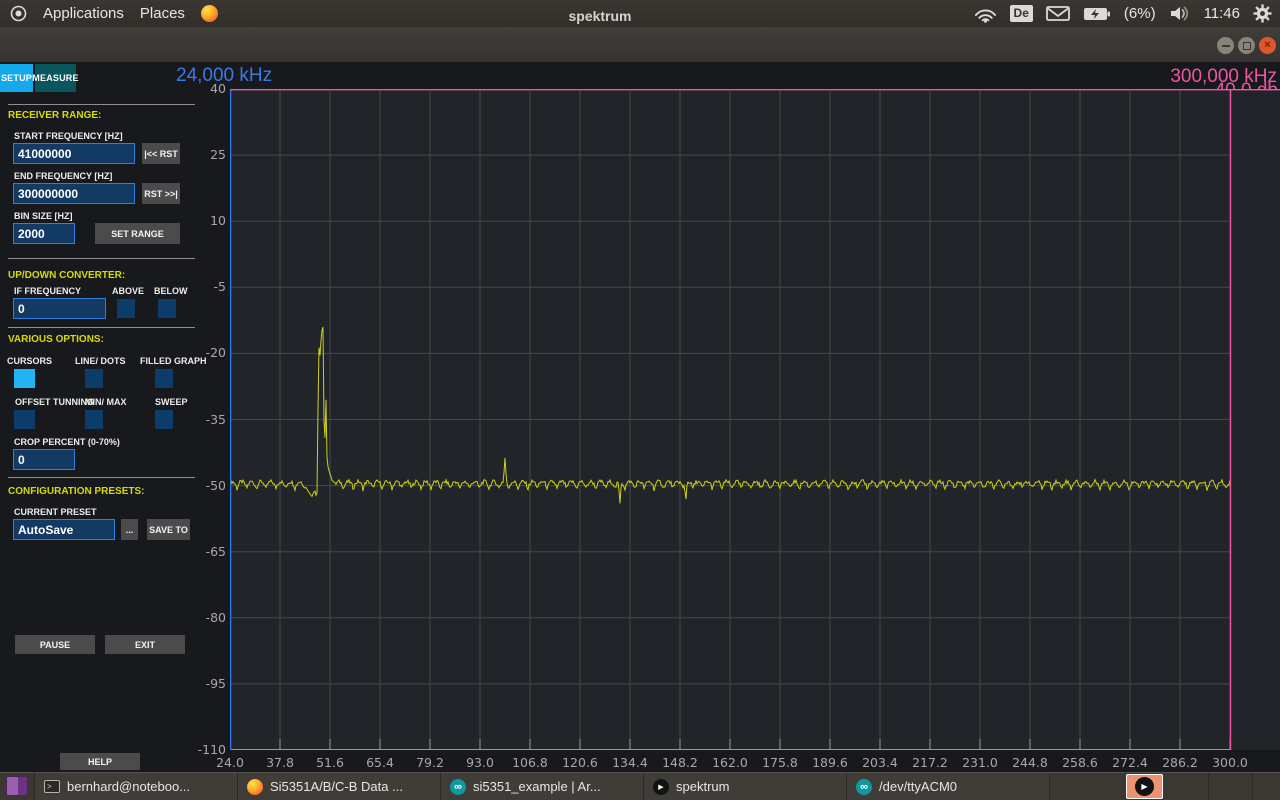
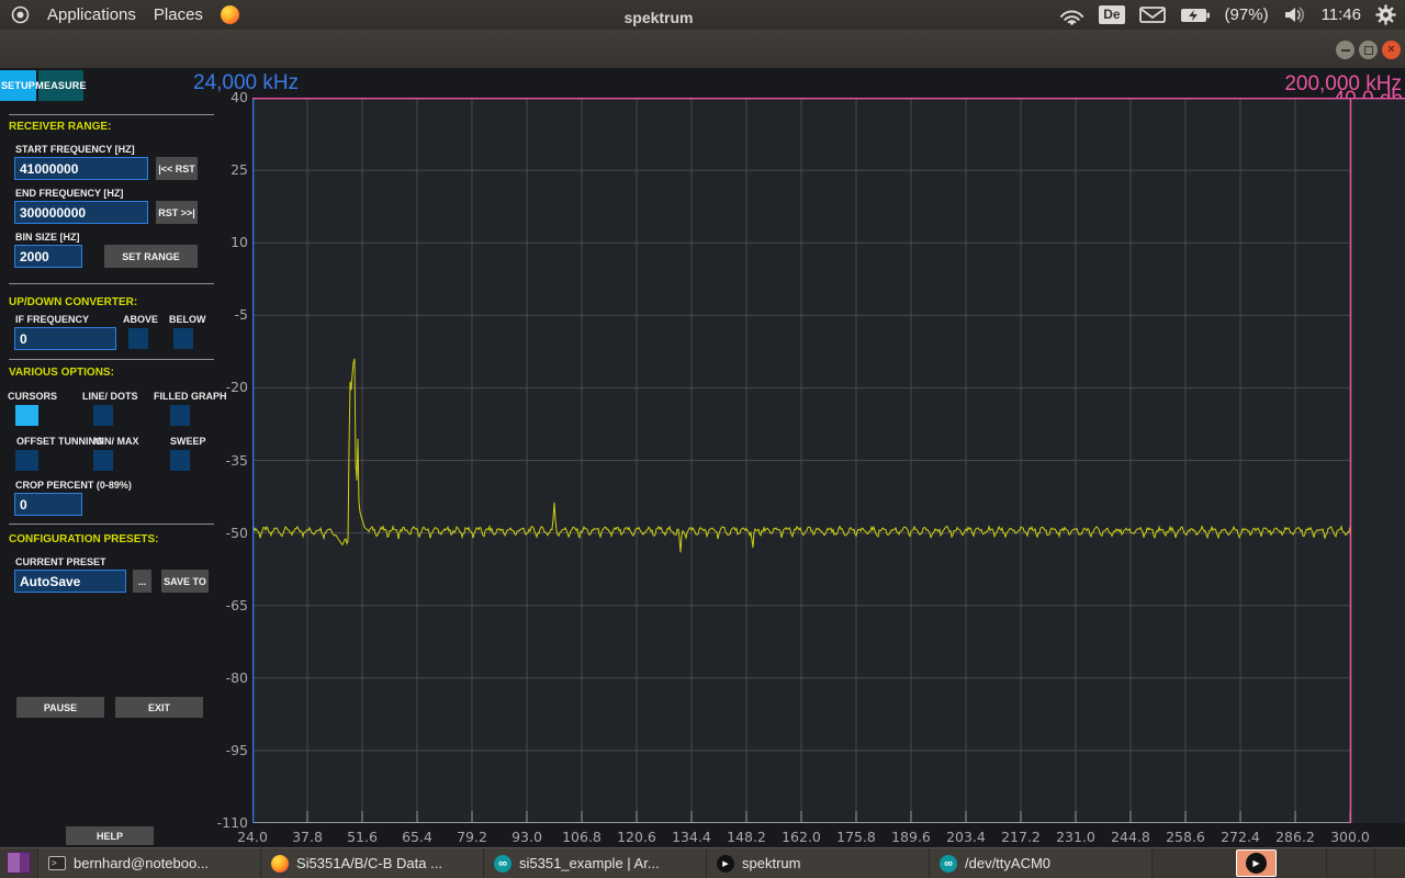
  Applications
  Places
  De
- (6%)
+ (97%)
  11:46
  spektrum
  ×
  SETUP
  MEASURE
  RECEIVER RANGE:
  START FREQUENCY [HZ]
  41000000
  |<< RST
  END FREQUENCY [HZ]
  300000000
  RST >>|
  BIN SIZE [HZ]
  2000
  SET RANGE
  UP/DOWN CONVERTER:
  IF FREQUENCY
  ABOVE
  BELOW
  0
  VARIOUS OPTIONS:
  CURSORS
  LINE/ DOTS
  FILLED GRAPH
  OFFSET TUNNING
  MIN/ MAX
  SWEEP
- CROP PERCENT (0-70%)
+ CROP PERCENT (0-89%)
  0
  CONFIGURATION PRESETS:
  CURRENT PRESET
  AutoSave
  ...
  SAVE TO
  PAUSE
  EXIT
  HELP
  24,000 kHz
- 300,000 kHz
+ 200,000 kHz
  40
  25
  10
  -5
  -20
  -35
  -50
  -65
  -80
  -95
  -110
  24.0
  37.8
  51.6
  65.4
  79.2
  93.0
  106.8
  120.6
  134.4
  148.2
  162.0
  175.8
  189.6
  203.4
  217.2
  231.0
  244.8
  258.6
  272.4
  286.2
  300.0
  >
  bernhard@noteboo...
  Si5351A/B/C-B Data ...
  ∞
  si5351_example | Ar...
  spektrum
  ∞
  /dev/ttyACM0
  ▶
